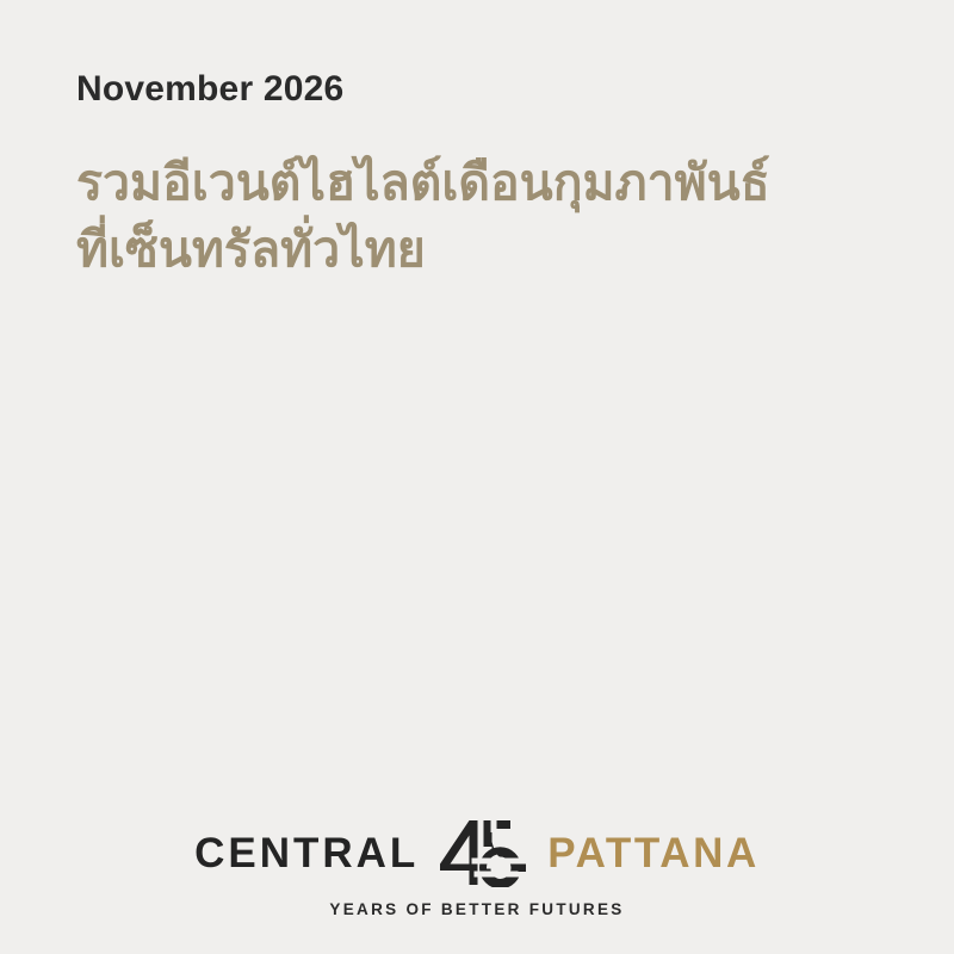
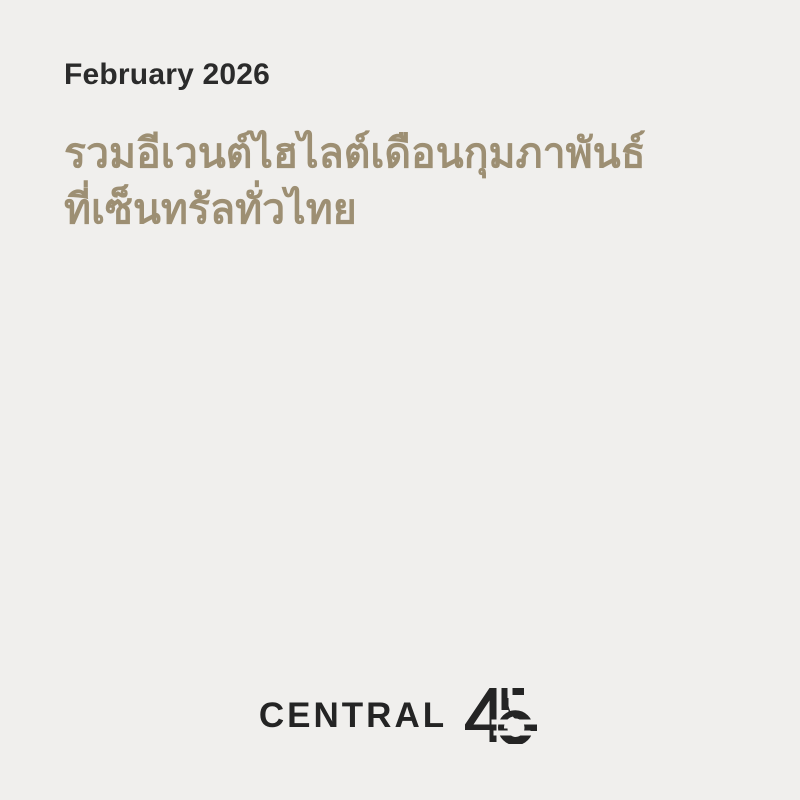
- November 2026
+ February 2026
  รวมอีเวนต์ไฮไลต์เดือนกุมภาพันธ์
  ที่เซ็นทรัลทั่วไทย
  CENTRAL
- PATTANA
- YEARS OF BETTER FUTURES
